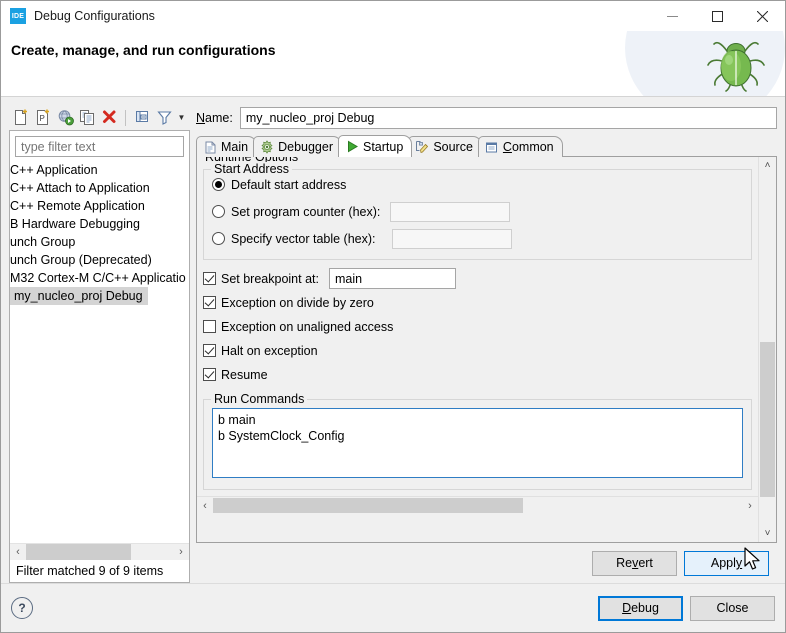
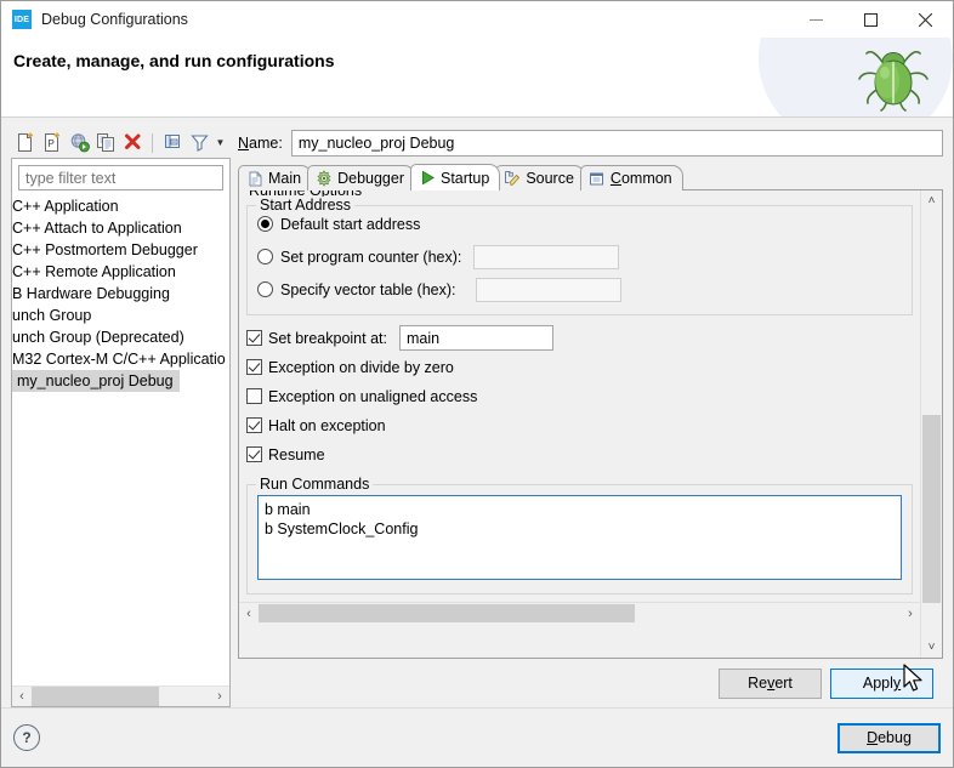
  Debug Configurations
  Create, manage, and run configurations
  P
  ▼
  type filter text
  C++ Application
  C++ Attach to Application
+ C++ Postmortem Debugger
  C++ Remote Application
  B Hardware Debugging
  unch Group
  unch Group (Deprecated)
  M32 Cortex-M C/C++ Applicatio
  my_nucleo_proj Debug
  ‹
  ›
- Filter matched 9 of 9 items
  Name:
  my_nucleo_proj Debug
  Main
  Debugger
  Startup
  Source
  Common
  Runtime Options
  Start Address
  Default start address
  Set program counter (hex):
  Specify vector table (hex):
  Set breakpoint at:
  main
  Exception on divide by zero
  Exception on unaligned access
  Halt on exception
  Resume
  Run Commands
  b main
  b SystemClock_Config
  ‹
  ›
  ˄
  ˅
  Re
  v
  ert
  Appl
  y
  ?
  D
  ebug
- Close
